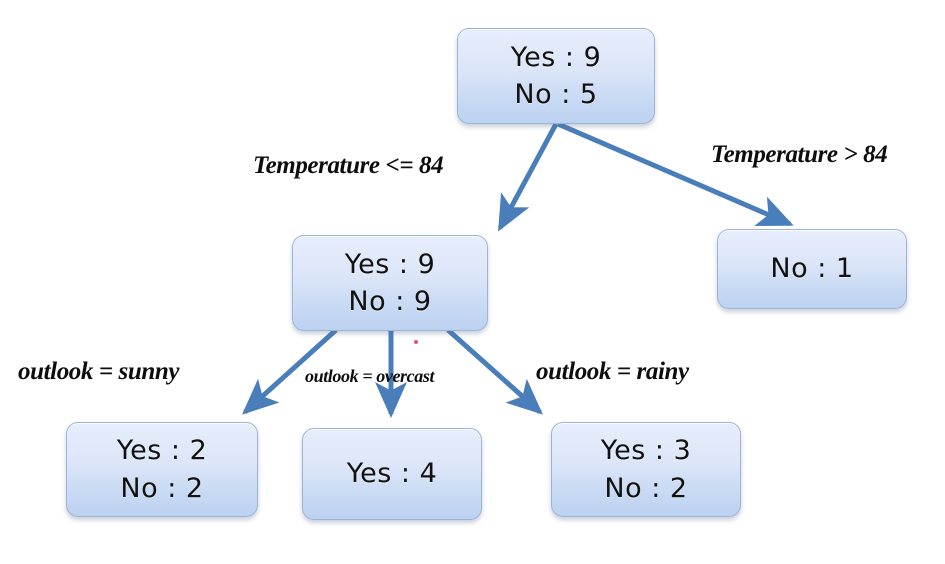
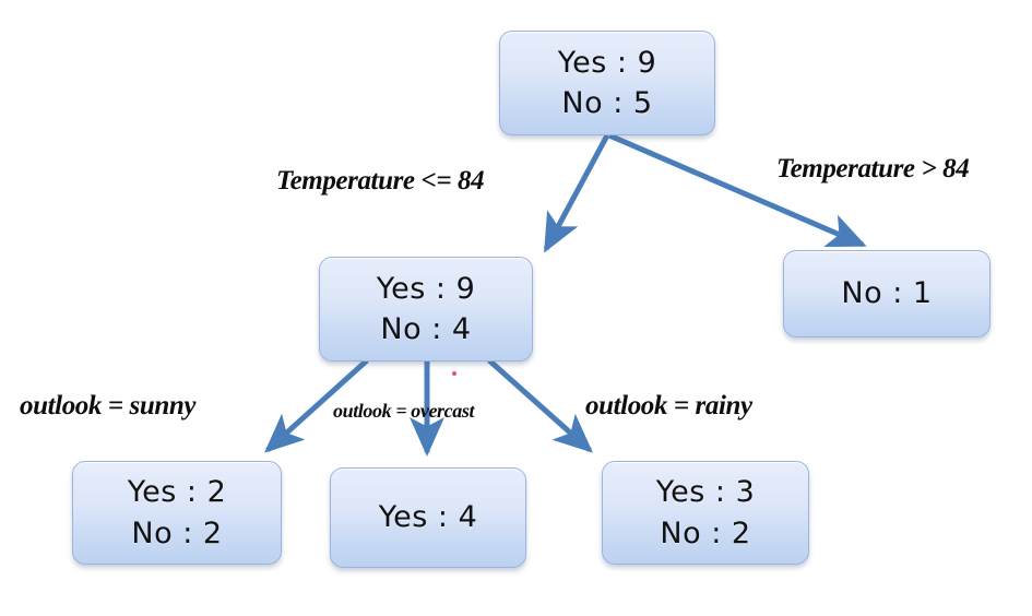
  Yes : 9
  No : 5
  Yes : 9
- No : 9
+ No : 4
  No : 1
  Yes : 2
  No : 2
  Yes : 4
  Yes : 3
  No : 2
  Temperature <= 84
  Temperature > 84
  outlook = sunny
  outlook = overcast
  outlook = rainy
